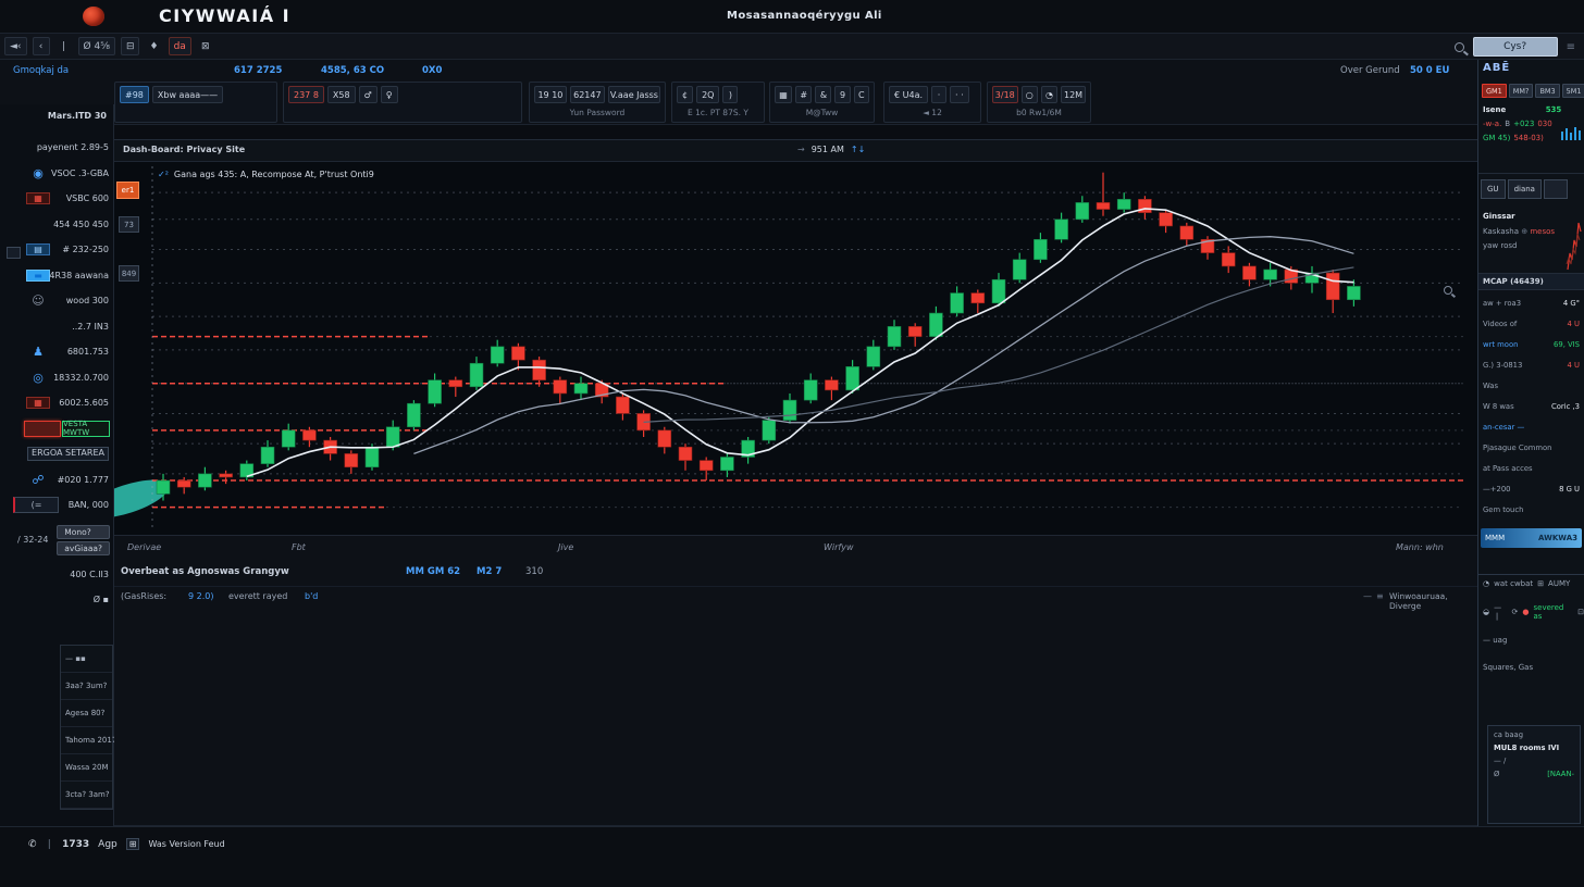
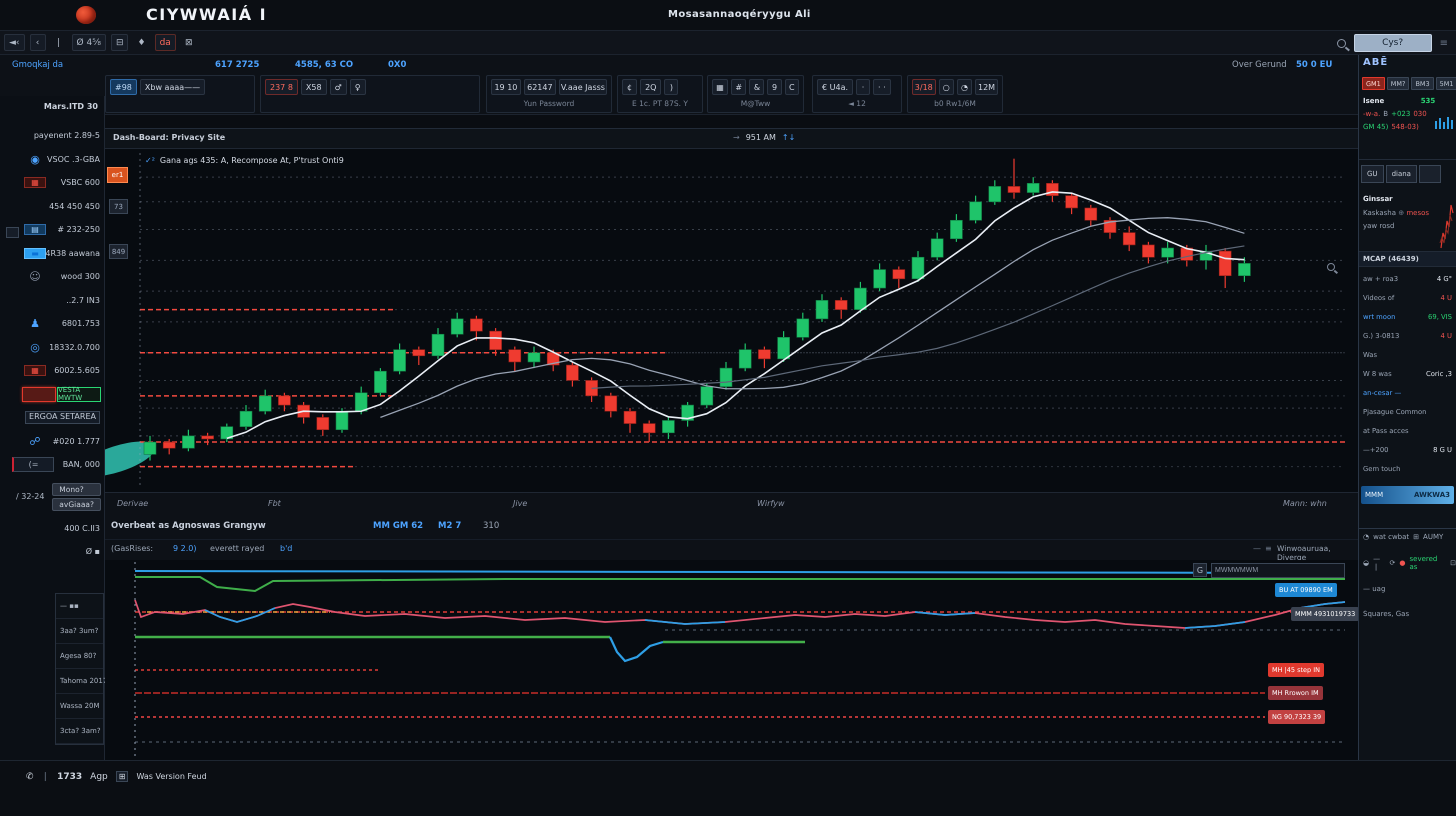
  CIYWWAIÁ I
  Mosasannaoqéryygu Ali
  ◄‹
  ‹
  |
  Ø 4⅝
  ⊟
  ♦
  da
  ⊠
  Cys?
  ≡
  Gmoqkaj da
  617 2725
  4585, 63 CO
  0X0
  Over Gerund
  50 0 EU
  #98
  Xbw aaaa——
  237 8
  X58
  ♂
  ♀
  19 10
  62147
  V.aae Jasss
  Yun Password
  ¢
  2Q
  )
  E 1c. PT 87S. Y
  ▦
  #
  &
  9
  C
  M@Tww
  € U4a.
  ·
  · ·
  ◄ 12
  3/18
  ○
  ◔
  12M
  b0 Rw1/6M
  Mars.ITD 30
  payenent 2.89-5
  ◉
  VSOC .3-GBA
  ▦
  VSBC 600
  454 450 450
  ▤
  # 232-250
  ▬
  4R38 aawana
  ☺
  wood 300
  ..2.7 IN3
  ♟
  6801.753
  ◎
  18332.0.700
  ▦
  6002.5.605
  VESTA MWTW
  ERGOA SETAREA
  ☍
  #020 1.777
  (=
  BAN, 000
  / 32-24
  Mono?
  avGiaaa?
  400 C.II3
  Ø ▪
  — ▪▪
  3aa? 3um?
  Agesa 80?
  Tahoma 201
  Wassa 20M
  3cta? 3am?
  Dash-Board: Privacy Site
  →
  951 AM
  ↑↓
  ✓²
  Gana ags 435: A, Recompose At, P'trust Onti9
  er1
  73
  849
  Derivae
  Fbt
  Jive
  Wirfyw
  Mann: whn
  Overbeat as Agnoswas Grangyw
  MM GM 62
  M2 7
  310
  (GasRises:
  9 2.0)
  everett rayed
  b'd
  —
  ≡
  Winwoauruaa, Diverge
+ G
+ MWMWMWM
+ BU AT 09890 EM
+ MMM 4931019733
+ MH |45 step IN
+ MH Rrowon IM
+ NG 90,7323 39
  ABĒ
  GM1
  MM?
  BM3
  5M1
  Isene 535
  -w-a. B +023 030
  GM 45) 548-03)
  GU
  diana
  Ginssar
  Kaskasha ⊕ mesos
  yaw rosd
  MCAP (46439)
  aw + roa3
  4 G°
  Videos of
  4 U
  wrt moon
  69, VIS
  G.) 3-0813
  4 U
  Was
  W 8 was
  Coric ,3
  an-cesar —
  Pjasague Common
  at Pass acces
  —+200
  8 G U
  Gem touch
  MMM
  AWKWA3
  ◔
  wat cwbat
  ⊞
  AUMY
  ◒
  —❘
  ⟳
  ●
  severed as
  ⊡
  — uag
  Squares, Gas
- ca baag
- MUL8 rooms IVI
- — /
- Ø
- [NAAN-
  ✆
  ❘
  1733
  Agp
  ⊞
  Was Version Feud
